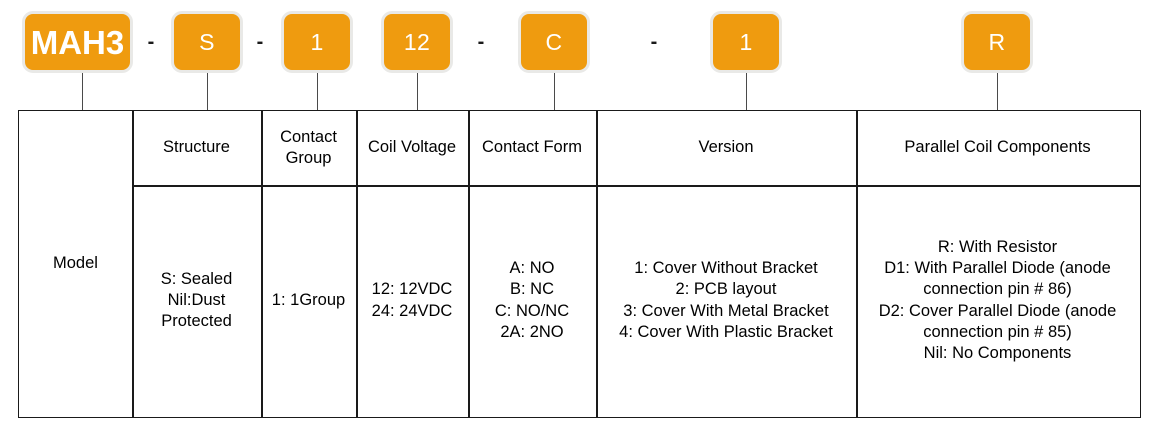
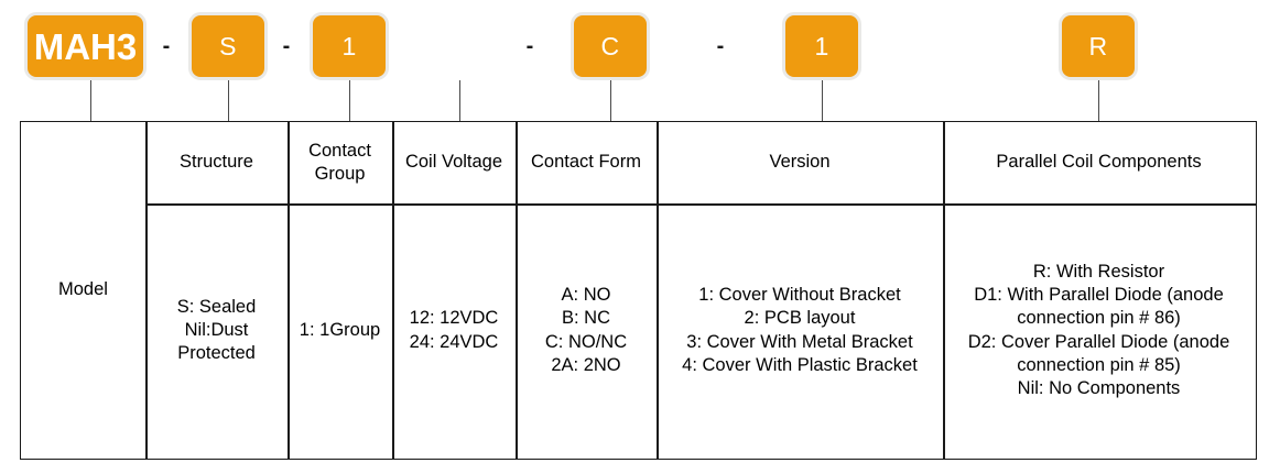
  MAH3
  -
  S
  -
  1
- 12
  -
  C
  -
  1
  R
  Model
  Structure
  Contact Group
  Coil Voltage
  Contact Form
  Version
  Parallel Coil Components
  S: Sealed
  Nil:Dust
  Protected
  1: 1Group
  12: 12VDC
  24: 24VDC
  A: NO
  B: NC
  C: NO/NC
  2A: 2NO
  1: Cover Without Bracket
  2: PCB layout
  3: Cover With Metal Bracket
  4: Cover With Plastic Bracket
  R: With Resistor
  D1: With Parallel Diode (anode
  connection pin # 86)
  D2: Cover Parallel Diode (anode
  connection pin # 85)
  Nil: No Components
